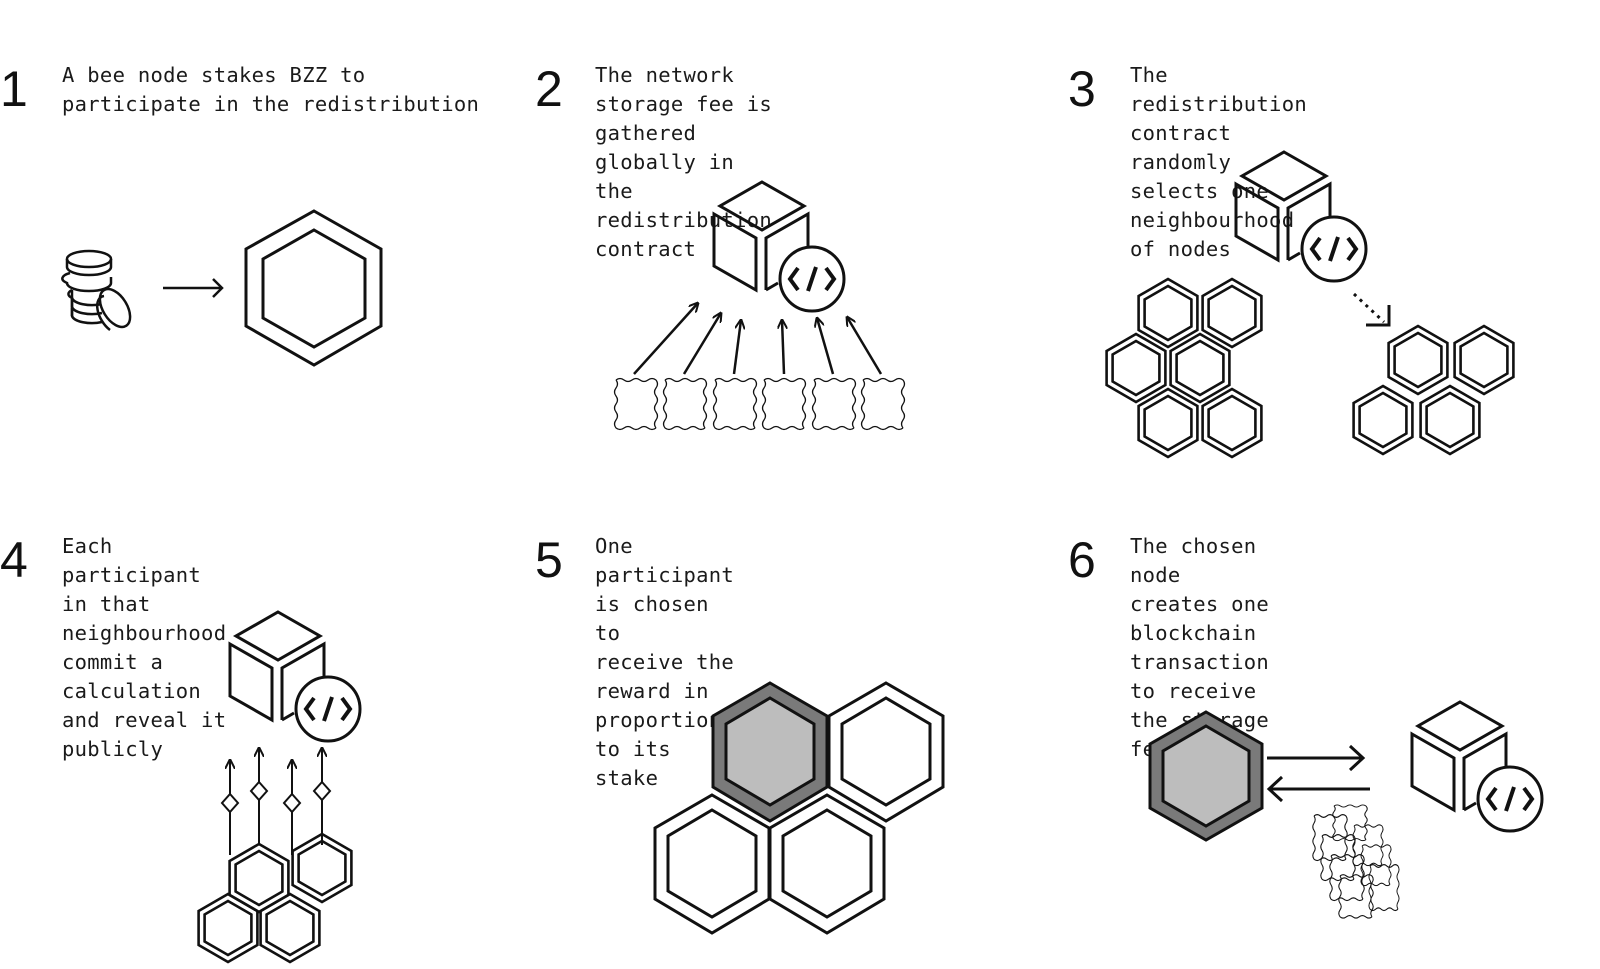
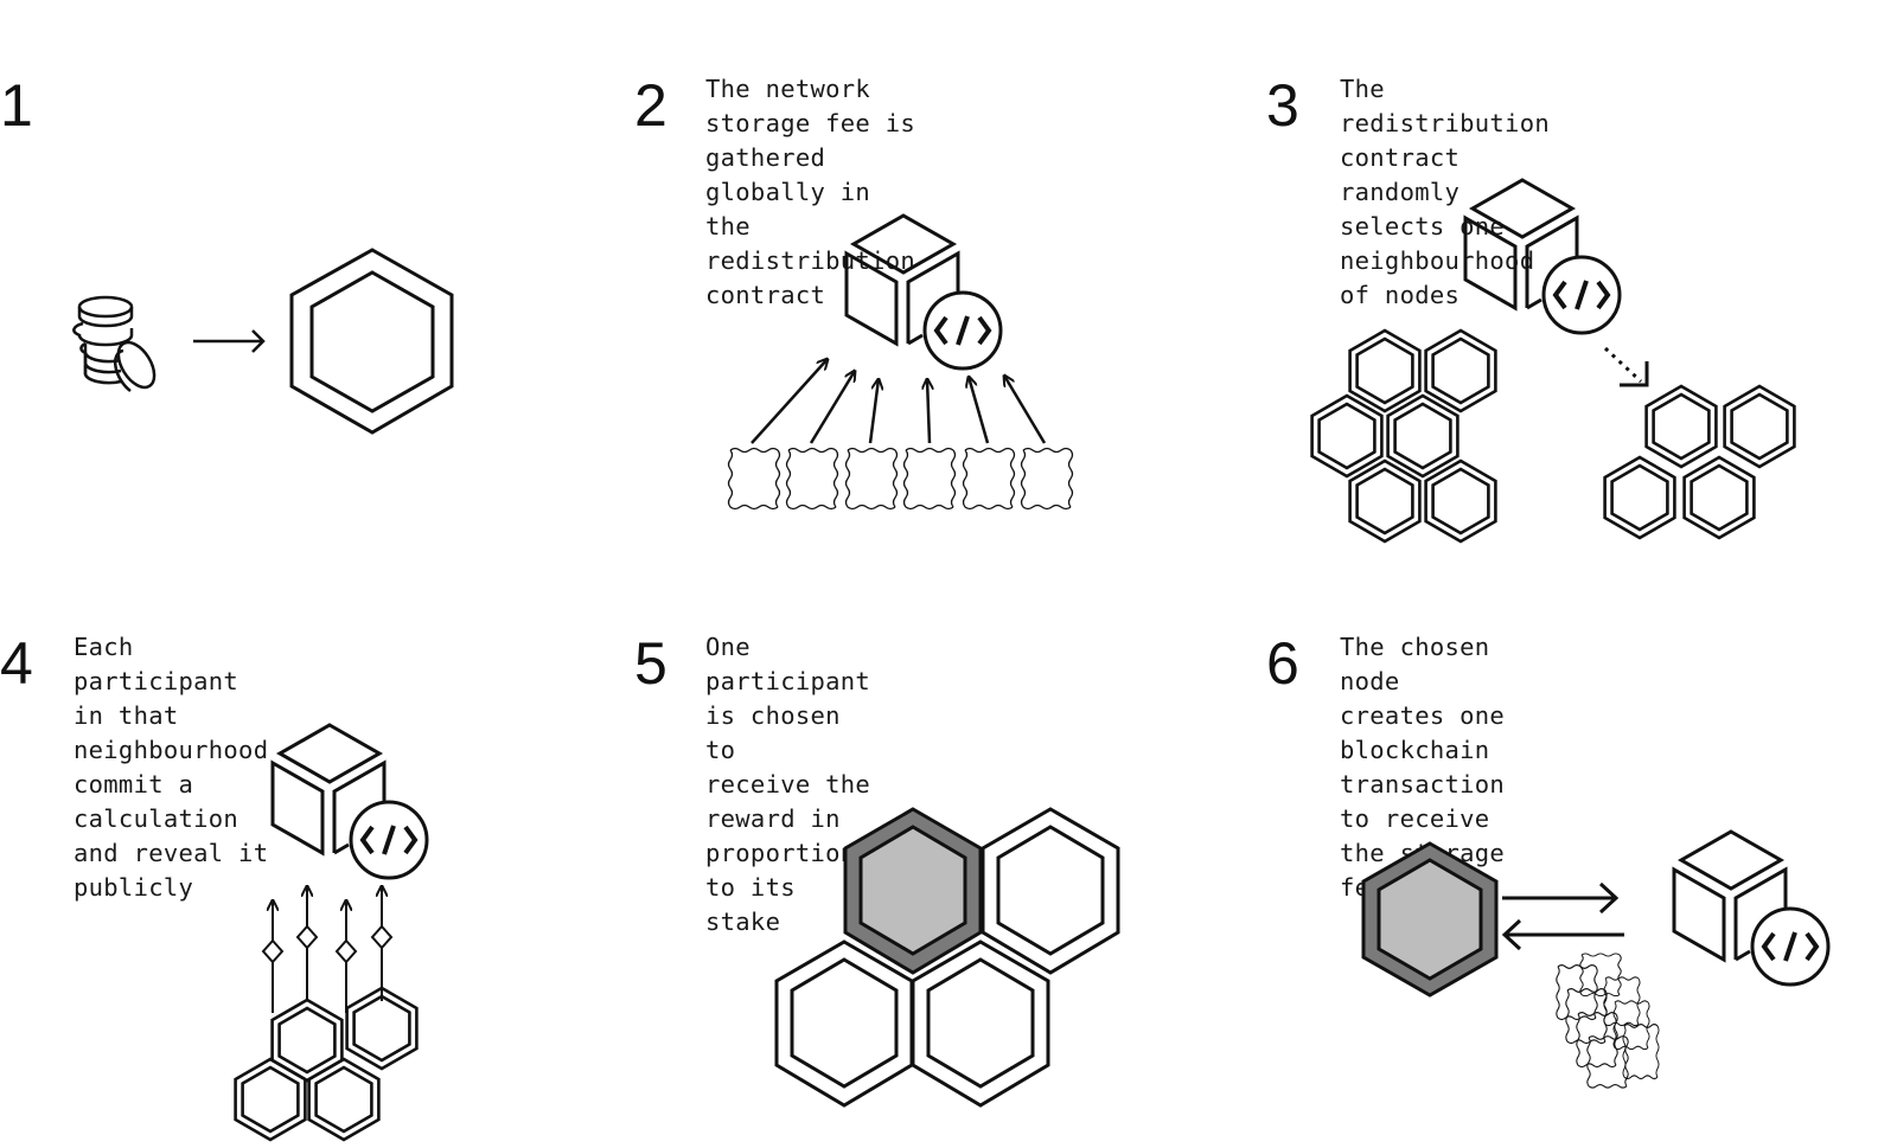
  1
- A bee node stakes BZZ to
- participate in the redistribution
  2
  The network storage fee is gathered
  globally in the redistribtion contract
  3
  The redistribution contract randomly
  selectse neighbouhoo of nodes
  4
  Each participant in that neighbourhood
  commit a calculation and reveal it
  publicly
  5
  One participant is chosen to
  receive the reward in proportio
  to its stake
  6
  The chosen node creates one
  blockchain transaction to receive
